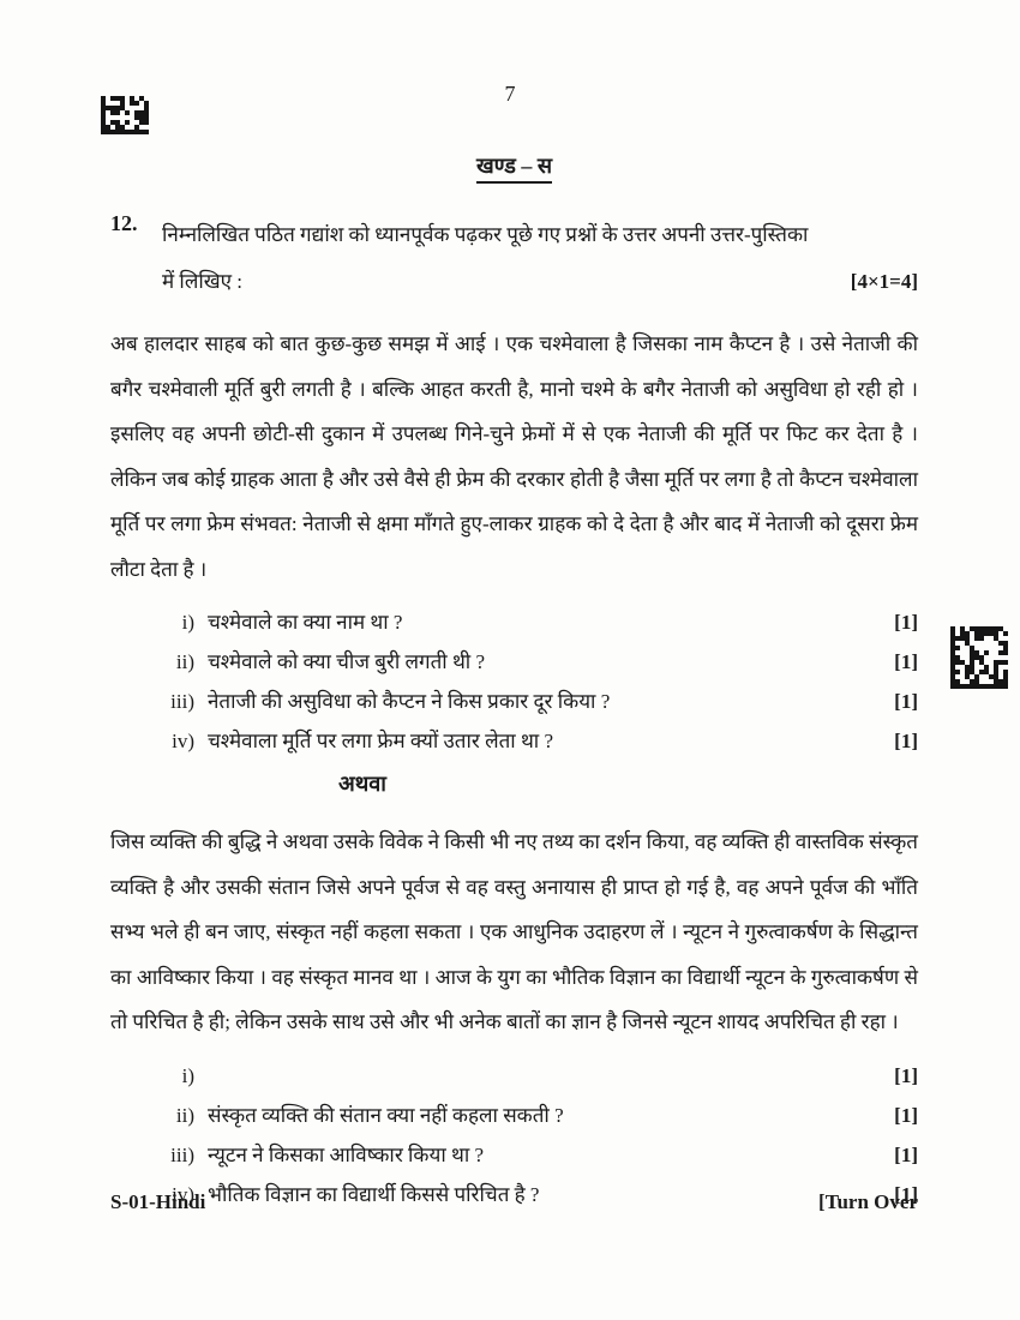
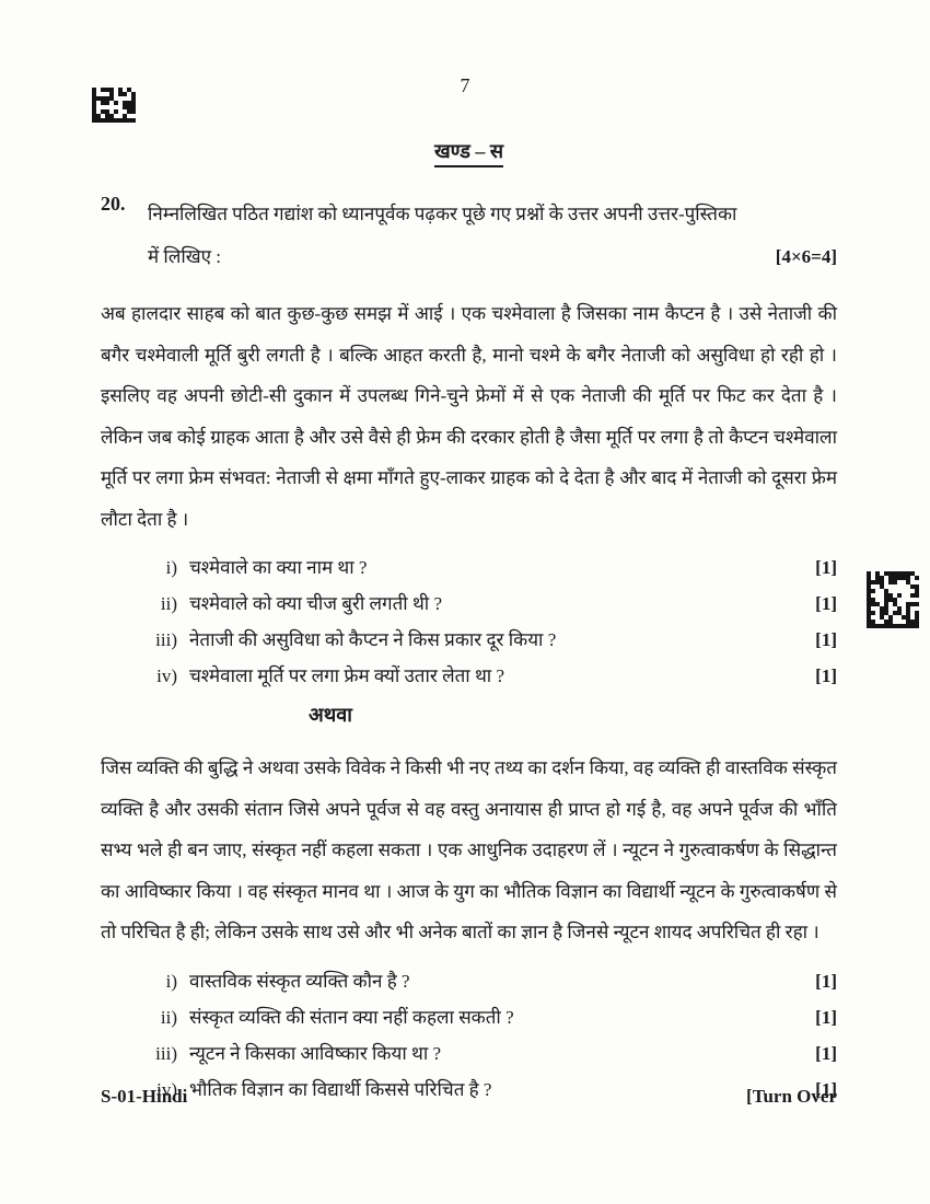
  7
  खण्ड – स
- 12.
+ 20.
  निम्नलिखित पठित गद्यांश को ध्यानपूर्वक पढ़कर पूछे गए प्रश्नों के उत्तर अपनी उत्तर-पुस्तिका
  में लिखिए :
- [4×1=4]
+ [4×6=4]
  अब हालदार साहब को बात कुछ-कुछ समझ में आई । एक चश्मेवाला है जिसका नाम कैप्टन है । उसे नेताजी की बगैर चश्मेवाली मूर्ति बुरी लगती है । बल्कि आहत करती है, मानो चश्मे के बगैर नेताजी को असुविधा हो रही हो । इसलिए वह अपनी छोटी-सी दुकान में उपलब्ध गिने-चुने फ्रेमों में से एक नेताजी की मूर्ति पर फिट कर देता है । लेकिन जब कोई ग्राहक आता है और उसे वैसे ही फ्रेम की दरकार होती है जैसा मूर्ति पर लगा है तो कैप्टन चश्मेवाला मूर्ति पर लगा फ्रेम संभवत: नेताजी से क्षमा माँगते हुए-लाकर ग्राहक को दे देता है और बाद में नेताजी को दूसरा फ्रेम लौटा देता है ।
  i)
  चश्मेवाले का क्या नाम था ?
  [1]
  ii)
  चश्मेवाले को क्या चीज बुरी लगती थी ?
  [1]
  iii)
  नेताजी की असुविधा को कैप्टन ने किस प्रकार दूर किया ?
  [1]
  iv)
  चश्मेवाला मूर्ति पर लगा फ्रेम क्यों उतार लेता था ?
  [1]
  अथवा
  जिस व्यक्ति की बुद्धि ने अथवा उसके विवेक ने किसी भी नए तथ्य का दर्शन किया, वह व्यक्ति ही वास्तविक संस्कृत व्यक्ति है और उसकी संतान जिसे अपने पूर्वज से वह वस्तु अनायास ही प्राप्त हो गई है, वह अपने पूर्वज की भाँति सभ्य भले ही बन जाए, संस्कृत नहीं कहला सकता । एक आधुनिक उदाहरण लें । न्यूटन ने गुरुत्वाकर्षण के सिद्धान्त का आविष्कार किया । वह संस्कृत मानव था । आज के युग का भौतिक विज्ञान का विद्यार्थी न्यूटन के गुरुत्वाकर्षण से तो परिचित है ही; लेकिन उसके साथ उसे और भी अनेक बातों का ज्ञान है जिनसे न्यूटन शायद अपरिचित ही रहा ।
  i)
+ वास्तविक संस्कृत व्यक्ति कौन है ?
  [1]
  ii)
  संस्कृत व्यक्ति की संतान क्या नहीं कहला सकती ?
  [1]
  iii)
  न्यूटन ने किसका आविष्कार किया था ?
  [1]
  iv)
  भौतिक विज्ञान का विद्यार्थी किससे परिचित है ?
  [1]
  S-01-Hindi
  [Turn Over
